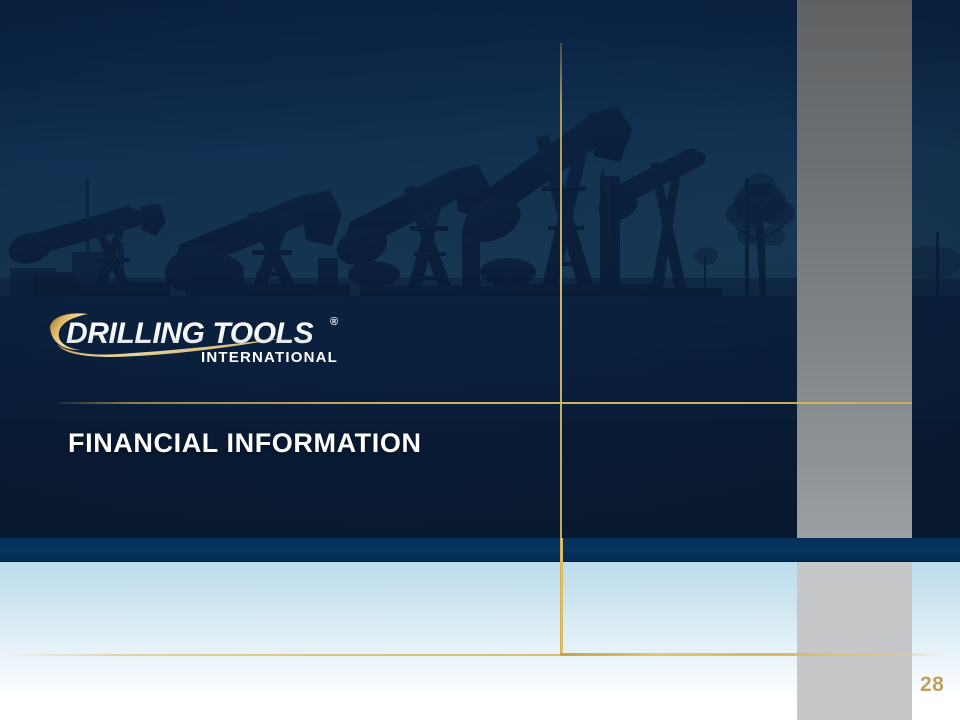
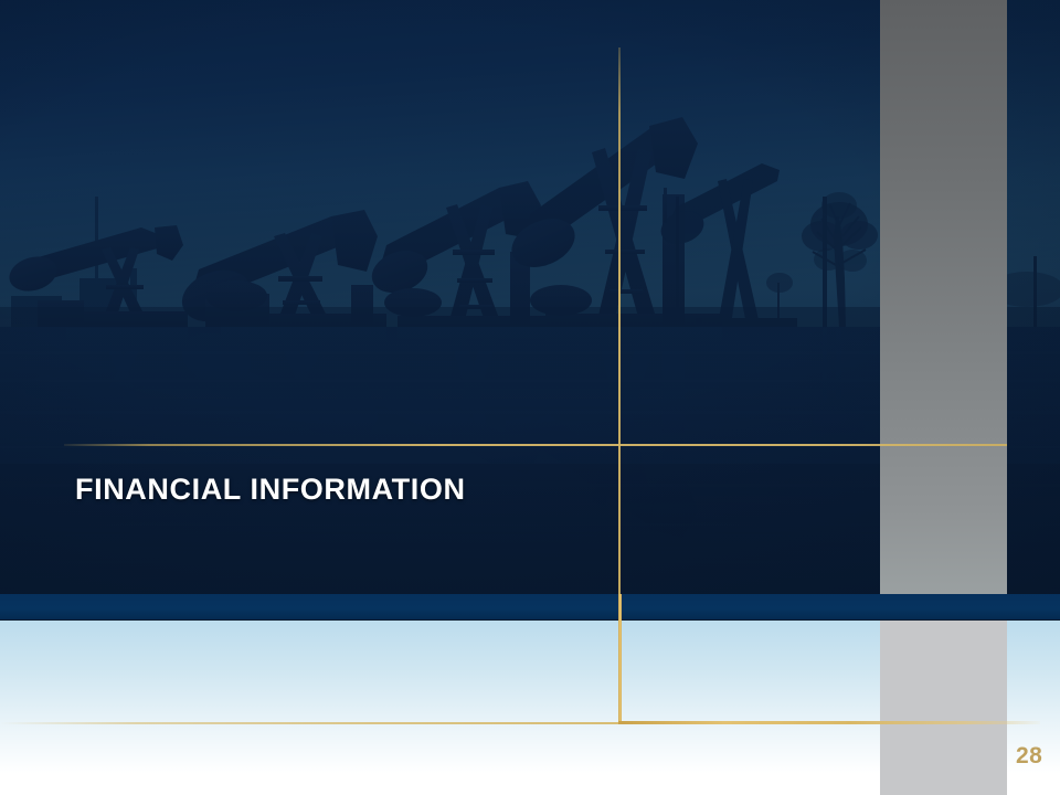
- DRILLING TOOLS
- ®
- INTERNATIONAL
  FINANCIAL INFORMATION
  28
